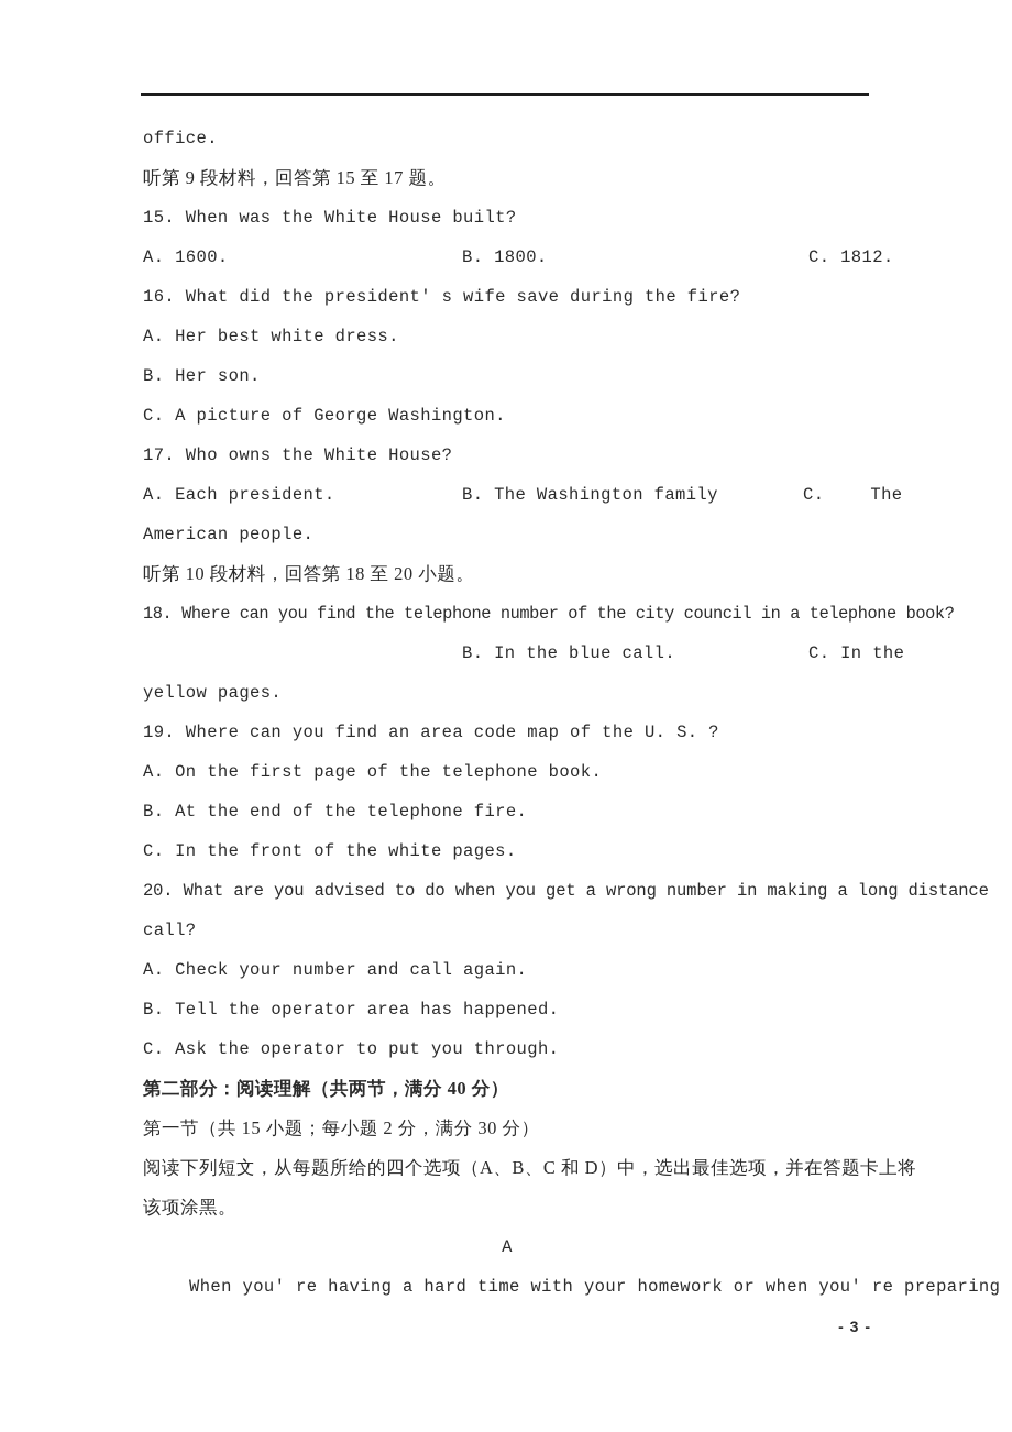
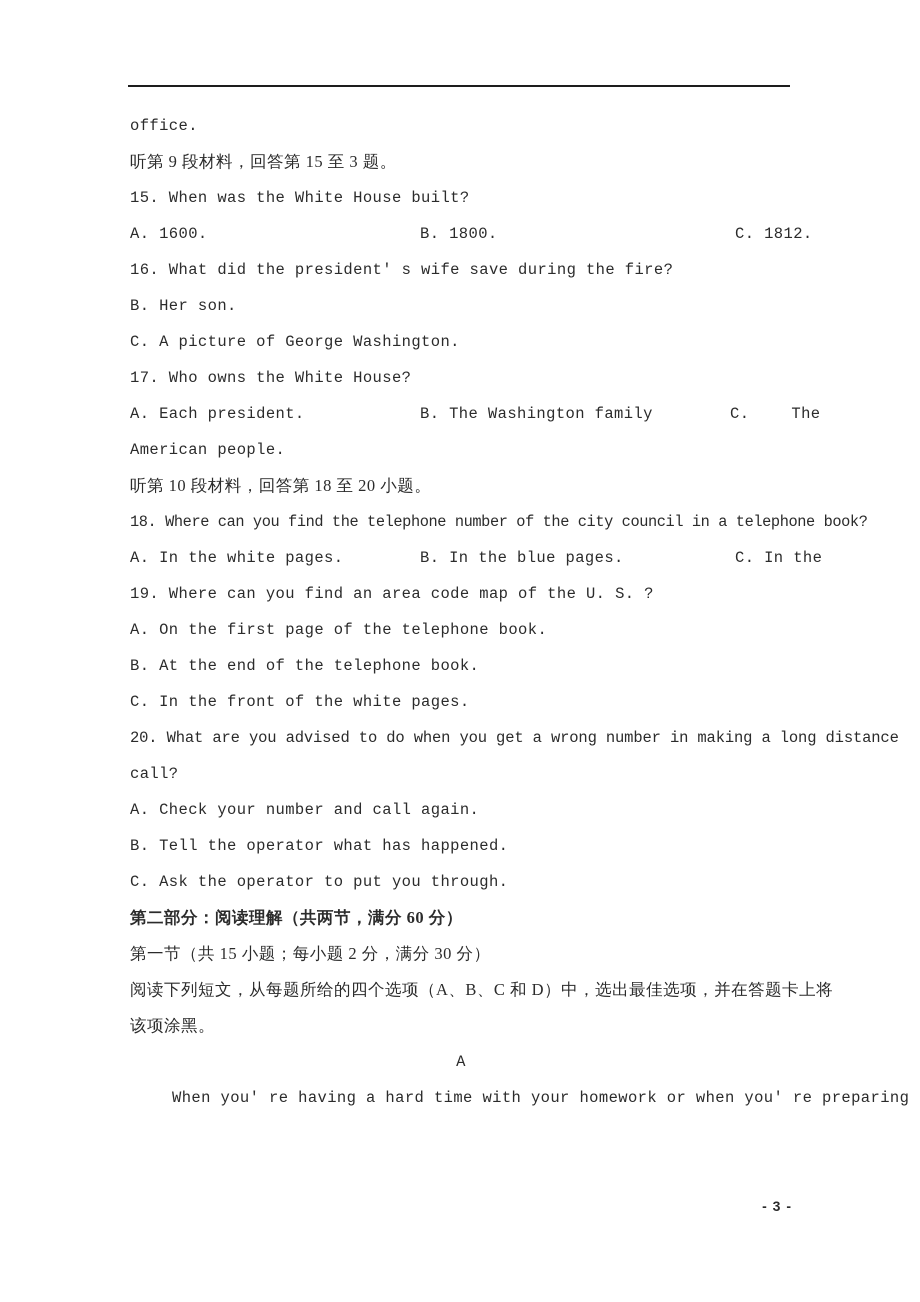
  office.
- 听第 9 段材料，回答第 15 至 17 题。
+ 听第 9 段材料，回答第 15 至 3 题。
  15. When was the White House built?
  A. 1600.
  B. 1800.
  C. 1812.
  16. What did the president' s wife save during the fire?
- A. Her best white dress.
  B. Her son.
  C. A picture of George Washington.
  17. Who owns the White House?
  A. Each president.
  B. The Washington family
  C. The
  American people.
  听第 10 段材料，回答第 18 至 20 小题。
  18. Where can you find the telephone number of the city council in a telephone book?
+ A. In the white pages.
- B. In the blue call.
+ B. In the blue pages.
  C. In the
- yellow pages.
  19. Where can you find an area code map of the U. S. ?
  A. On the first page of the telephone book.
- B. At the end of the telephone fire.
+ B. At the end of the telephone book.
  C. In the front of the white pages.
  20. What are you advised to do when you get a wrong number in making a long distance
  call?
  A. Check your number and call again.
- B. Tell the operator area has happened.
+ B. Tell the operator what has happened.
  C. Ask the operator to put you through.
- 第二部分：阅读理解（共两节，满分 40 分）
+ 第二部分：阅读理解（共两节，满分 60 分）
  第一节（共 15 小题；每小题 2 分，满分 30 分）
  阅读下列短文，从每题所给的四个选项（A、B、C 和 D）中，选出最佳选项，并在答题卡上将
  该项涂黑。
  A
  When you' re having a hard time with your homework or when you' re preparing
  - 3 -
